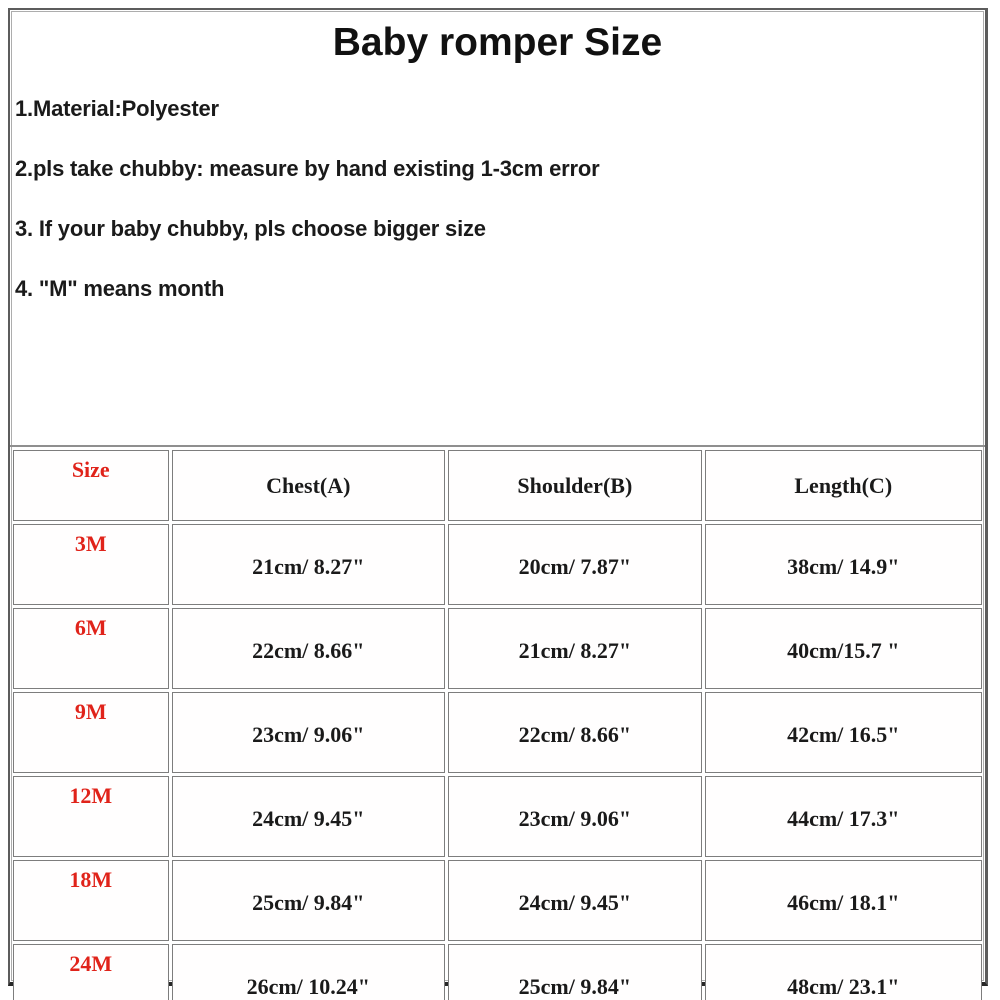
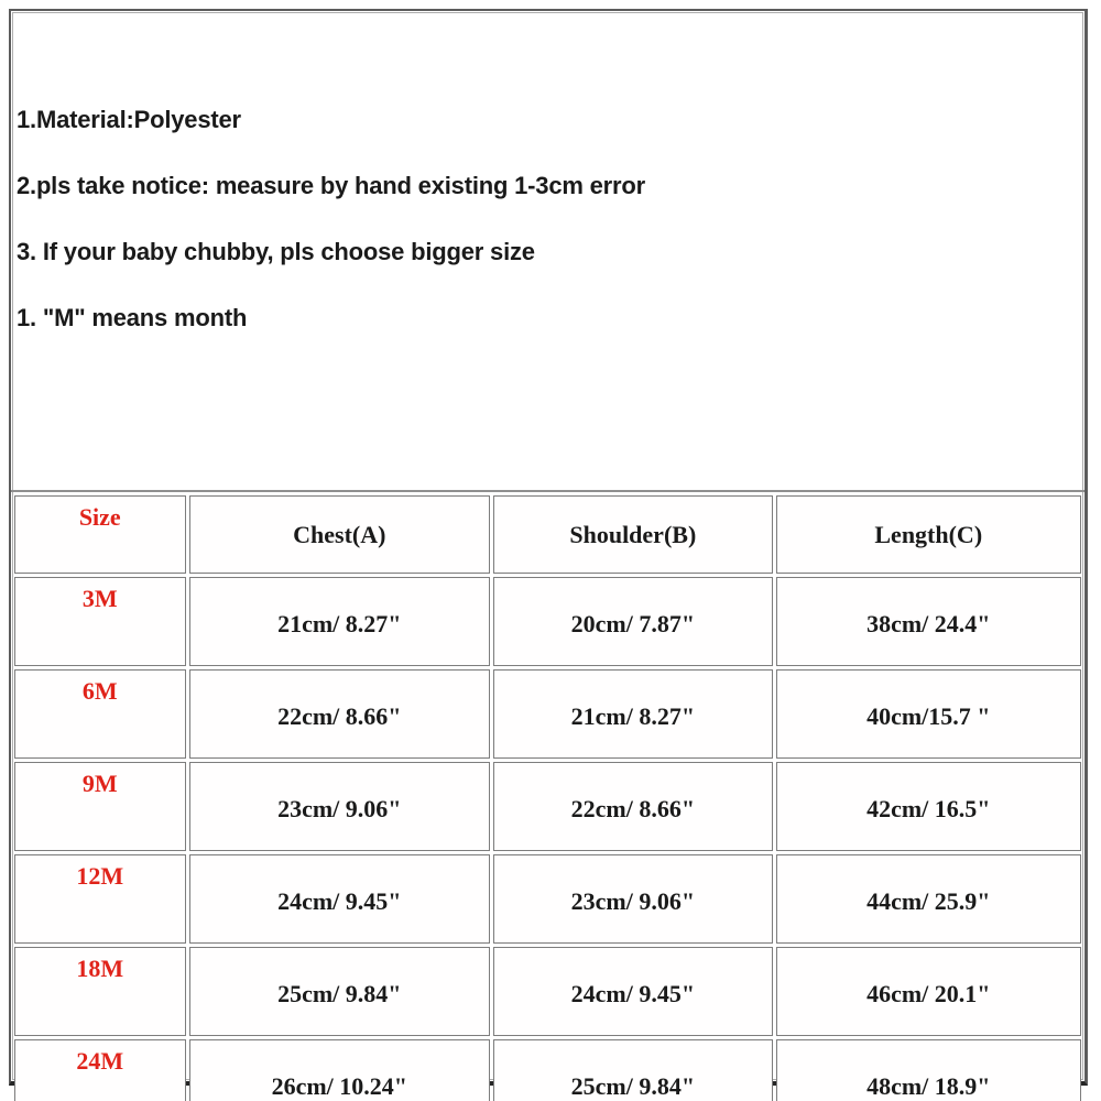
- Baby romper Size
  1.Material:Polyester
- 2.pls take chubby: measure by hand existing 1-3cm error
+ 2.pls take notice: measure by hand existing 1-3cm error
  3. If your baby chubby, pls choose bigger size
- 4. "M" means month
+ 1. "M" means month
  Size	Chest(A)	Shoulder(B)	Length(C)
- 3M	21cm/ 8.27"	20cm/ 7.87"	38cm/ 14.9"
+ 3M	21cm/ 8.27"	20cm/ 7.87"	38cm/ 24.4"
  6M	22cm/ 8.66"	21cm/ 8.27"	40cm/15.7 "
  9M	23cm/ 9.06"	22cm/ 8.66"	42cm/ 16.5"
- 12M	24cm/ 9.45"	23cm/ 9.06"	44cm/ 17.3"
+ 12M	24cm/ 9.45"	23cm/ 9.06"	44cm/ 25.9"
- 18M	25cm/ 9.84"	24cm/ 9.45"	46cm/ 18.1"
+ 18M	25cm/ 9.84"	24cm/ 9.45"	46cm/ 20.1"
- 24M	26cm/ 10.24"	25cm/ 9.84"	48cm/ 23.1"
+ 24M	26cm/ 10.24"	25cm/ 9.84"	48cm/ 18.9"
